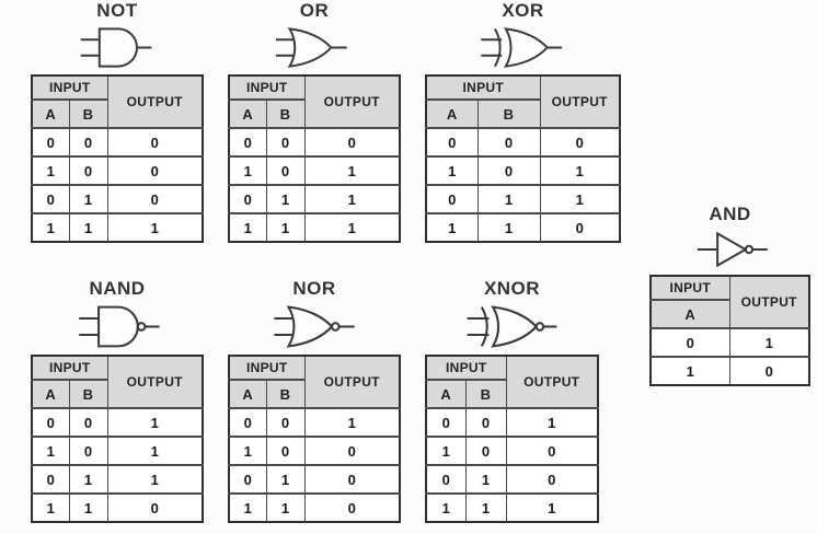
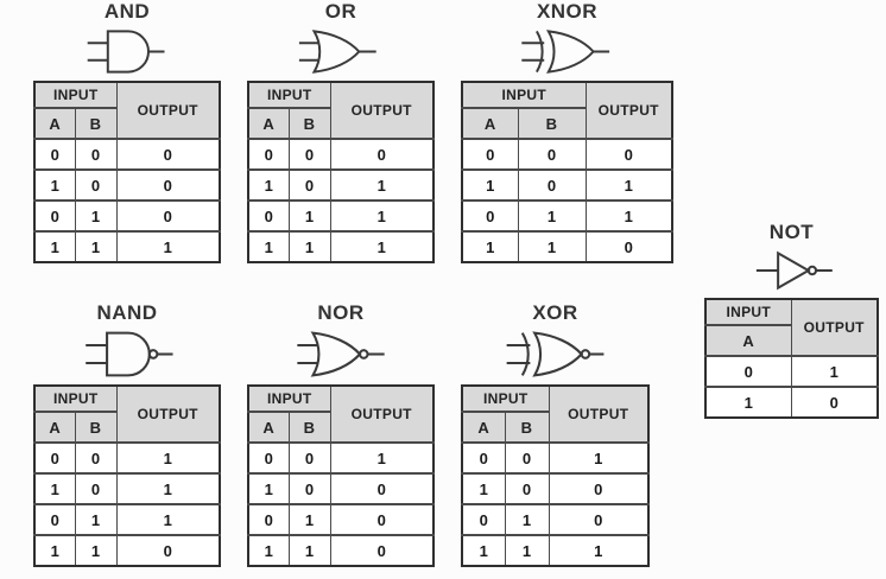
- NOT
+ AND
  INPUT	OUTPUT
  A	B
  0	0	0
  1	0	0
  0	1	0
  1	1	1
  OR
  INPUT	OUTPUT
  A	B
  0	0	0
  1	0	1
  0	1	1
  1	1	1
- XOR
+ XNOR
  INPUT	OUTPUT
  A	B
  0	0	0
  1	0	1
  0	1	1
  1	1	0
  NAND
  INPUT	OUTPUT
  A	B
  0	0	1
  1	0	1
  0	1	1
  1	1	0
  NOR
  INPUT	OUTPUT
  A	B
  0	0	1
  1	0	0
  0	1	0
  1	1	0
- XNOR
+ XOR
  INPUT	OUTPUT
  A	B
  0	0	1
  1	0	0
  0	1	0
  1	1	1
- AND
+ NOT
  INPUT	OUTPUT
  A
  0	1
  1	0
